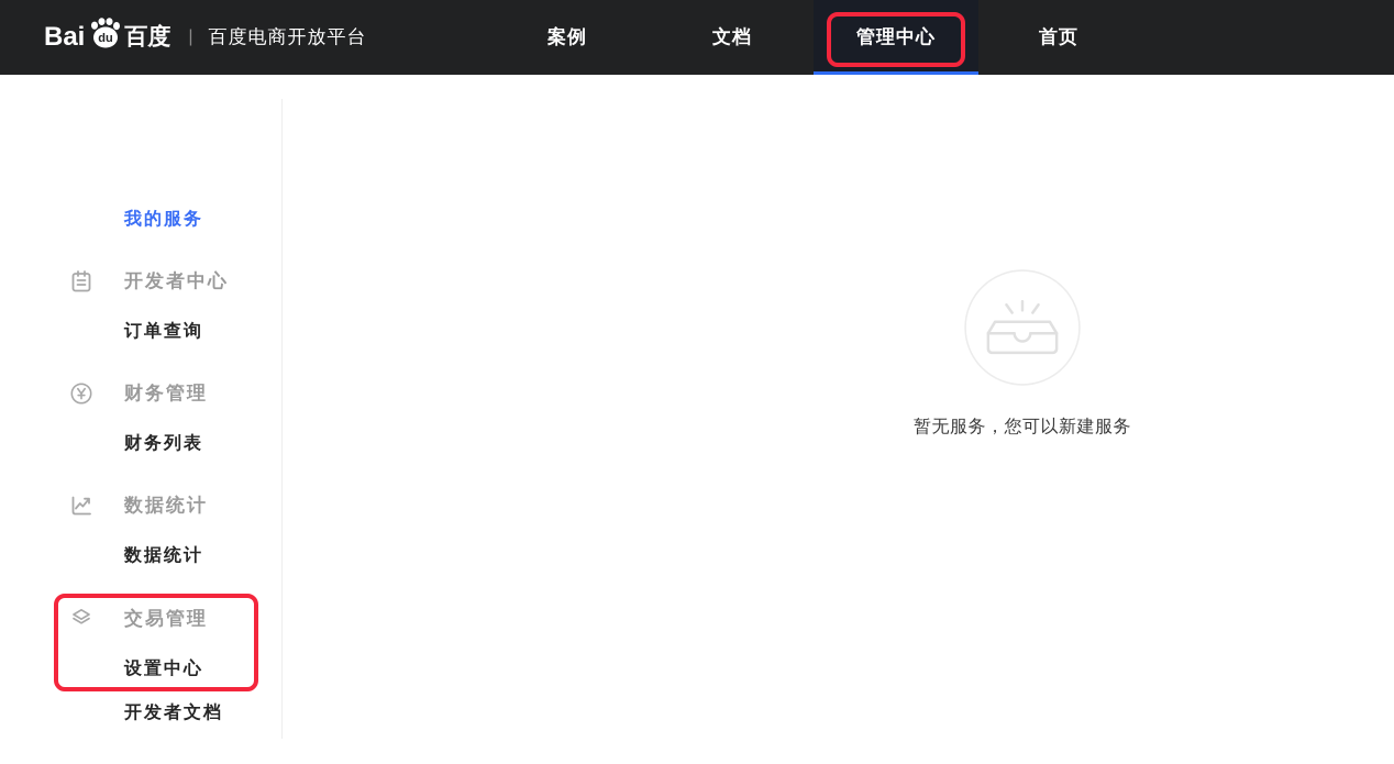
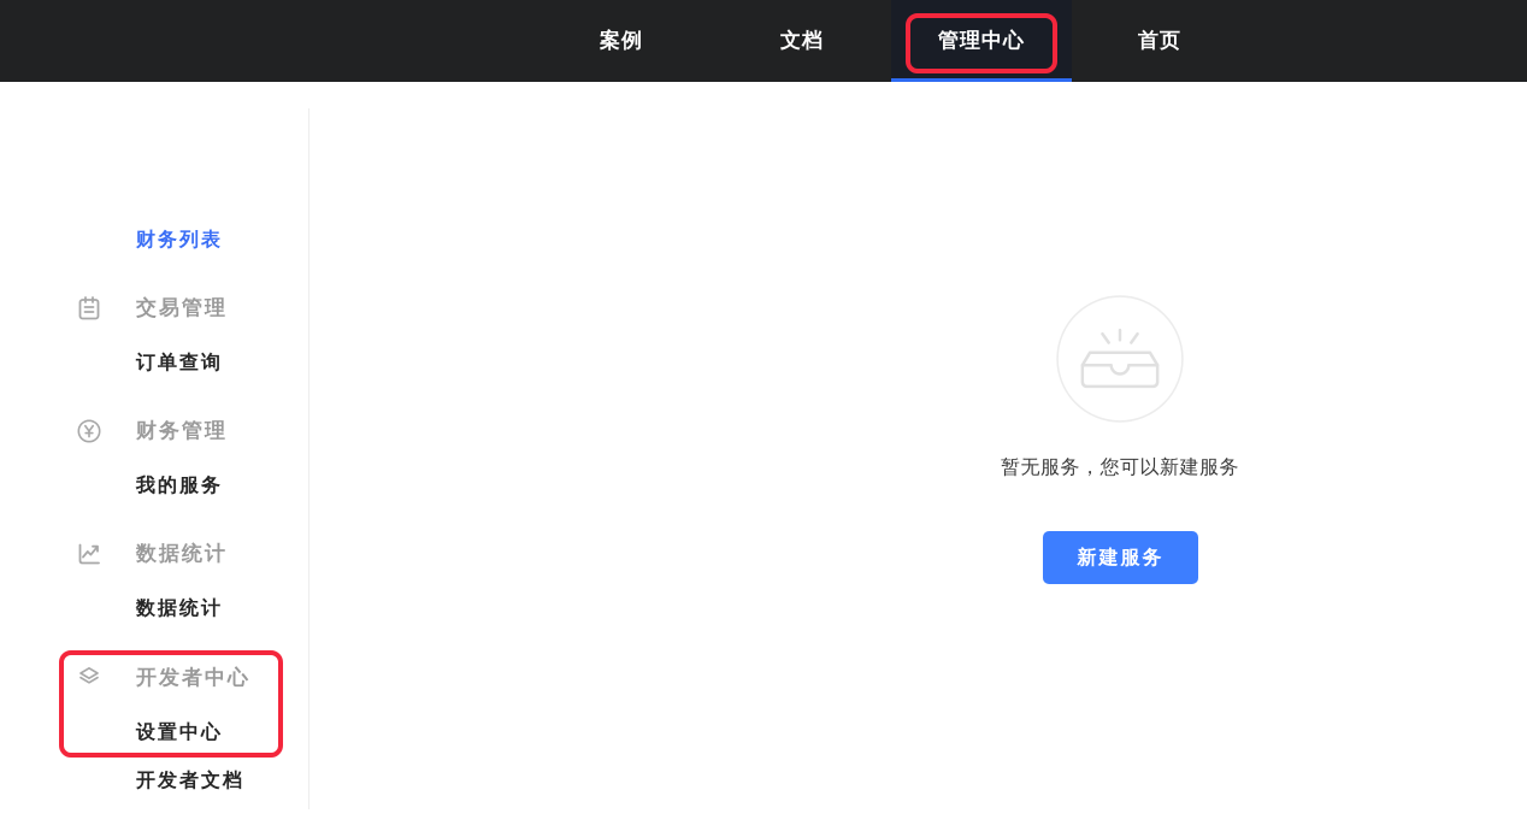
- Bai
- du
- 百度
- |
- 百度电商开放平台
  案例
  文档
  管理中心
  首页
- 我的服务
+ 财务列表
- 开发者中心
+ 交易管理
  订单查询
  财务管理
- 财务列表
+ 我的服务
  数据统计
  数据统计
- 交易管理
+ 开发者中心
  设置中心
  开发者文档
  暂无服务，您可以新建服务
+ 新建服务
